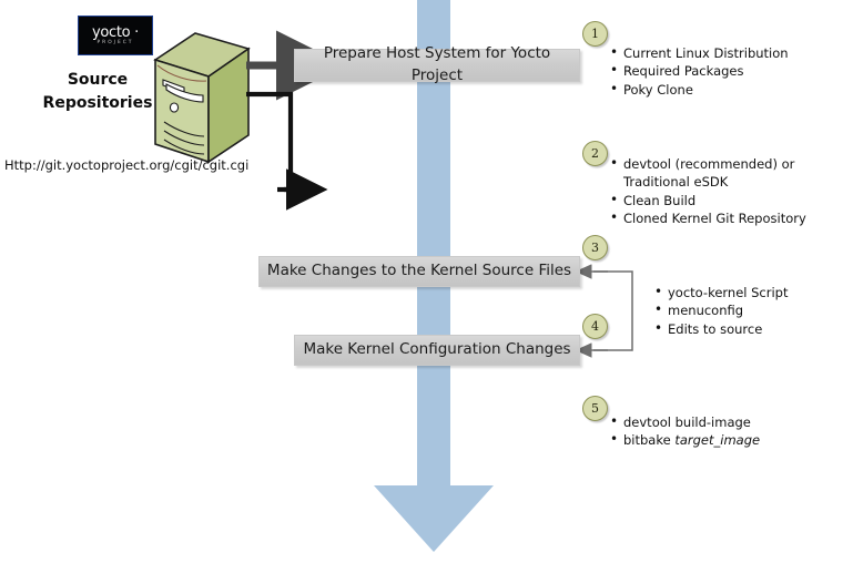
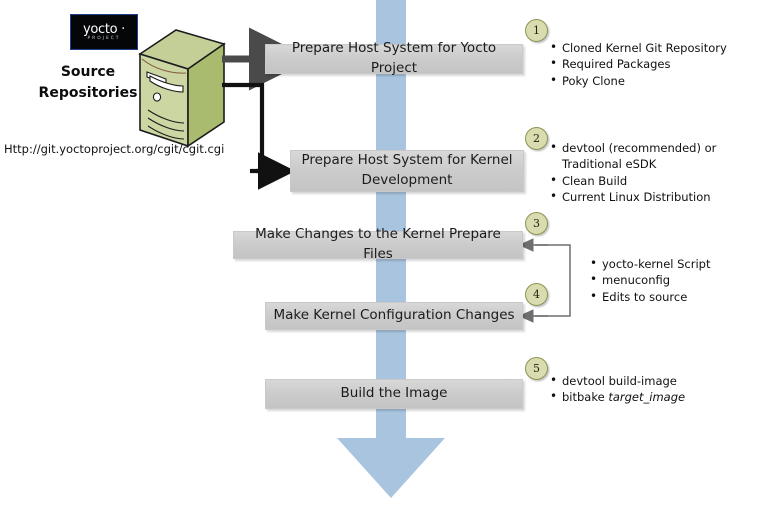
  yocto ·
  Source Repositories
  Http://git.yoctoproject.org/cgit/cgit.cgi
  Prepare Host System for Yocto Project
  1
- Current Linux Distribution
+ Cloned Kernel Git Repository
  Required Packages
  Poky Clone
+ Prepare Host System for Kernel Development
  2
  devtool (recommended) or Traditional eSDK
  Clean Build
- Cloned Kernel Git Repository
+ Current Linux Distribution
- Make Changes to the Kernel Source Files
+ Make Changes to the Kernel Prepare Files
  3
  Make Kernel Configuration Changes
  4
  yocto-kernel Script
  menuconfig
  Edits to source
+ Build the Image
  5
  devtool build-image
  bitbake target_image
